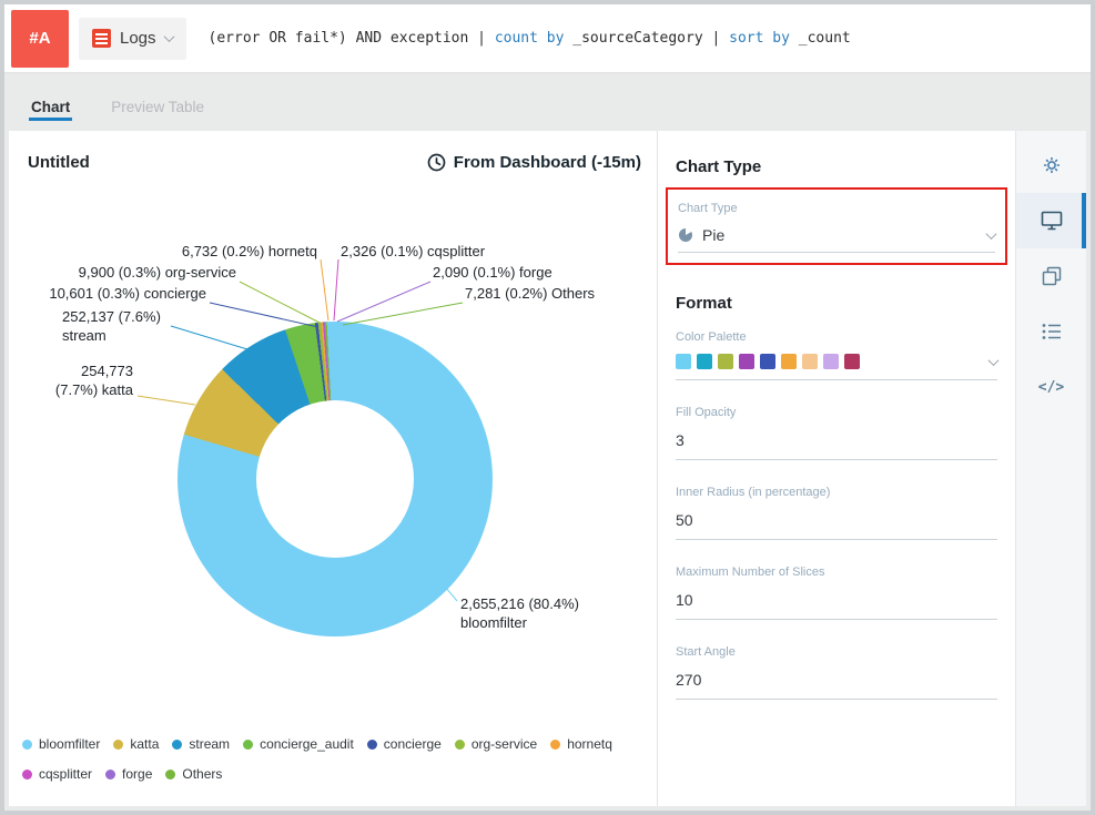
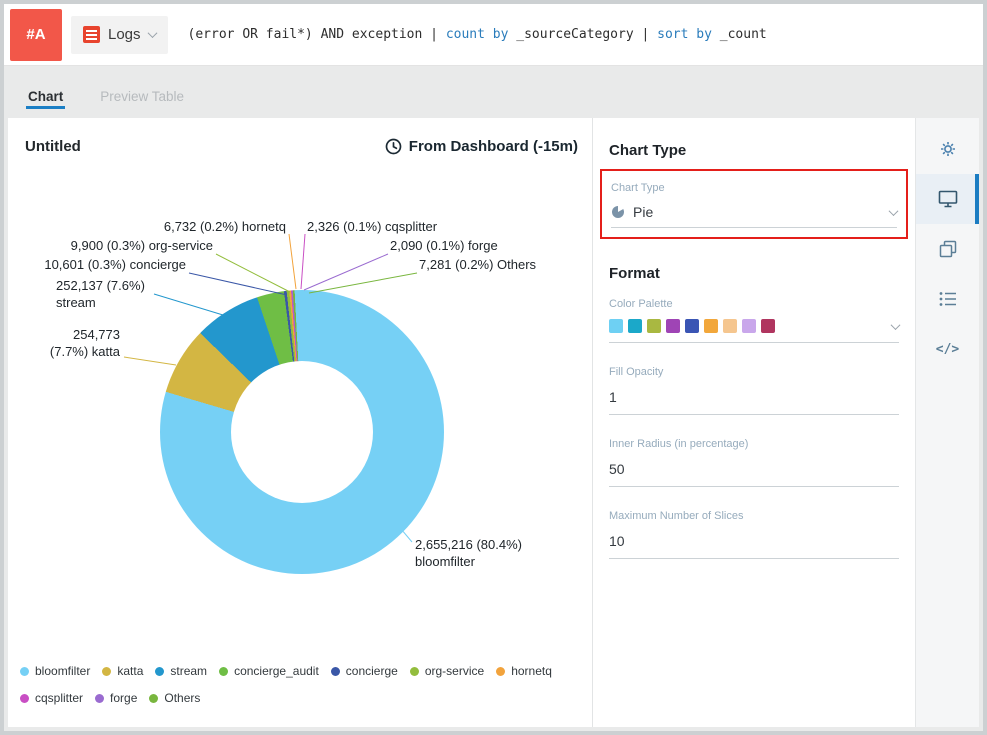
  #A
  Logs
  (error OR fail*) AND exception | count by _sourceCategory | sort by _count
  Chart
  Preview Table
  Untitled
  From Dashboard (-15m)
  2,655,216 (80.4%)
  bloomfilter
  254,773
  (7.7%) katta
  252,137 (7.6%)
  stream
  10,601 (0.3%) concierge
  9,900 (0.3%) org-service
  6,732 (0.2%) hornetq
  2,326 (0.1%) cqsplitter
  2,090 (0.1%) forge
  7,281 (0.2%) Others
  bloomfilter
  katta
  stream
  concierge_audit
  concierge
  org-service
  hornetq
  cqsplitter
  forge
  Others
  Chart Type
  Chart Type
  Pie
  Format
  Color Palette
  Fill Opacity
- 3
+ 1
  Inner Radius (in percentage)
  50
  Maximum Number of Slices
  10
- Start Angle
- 270
  </>
